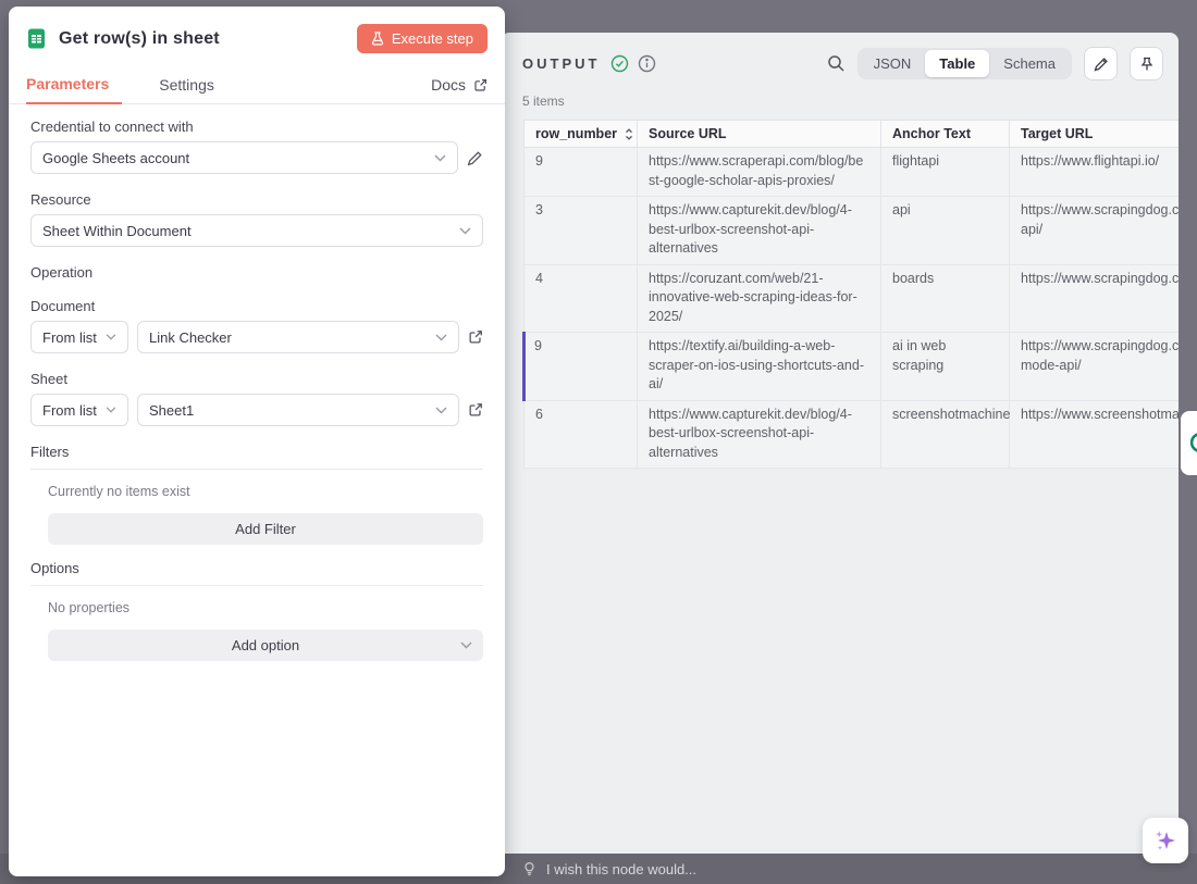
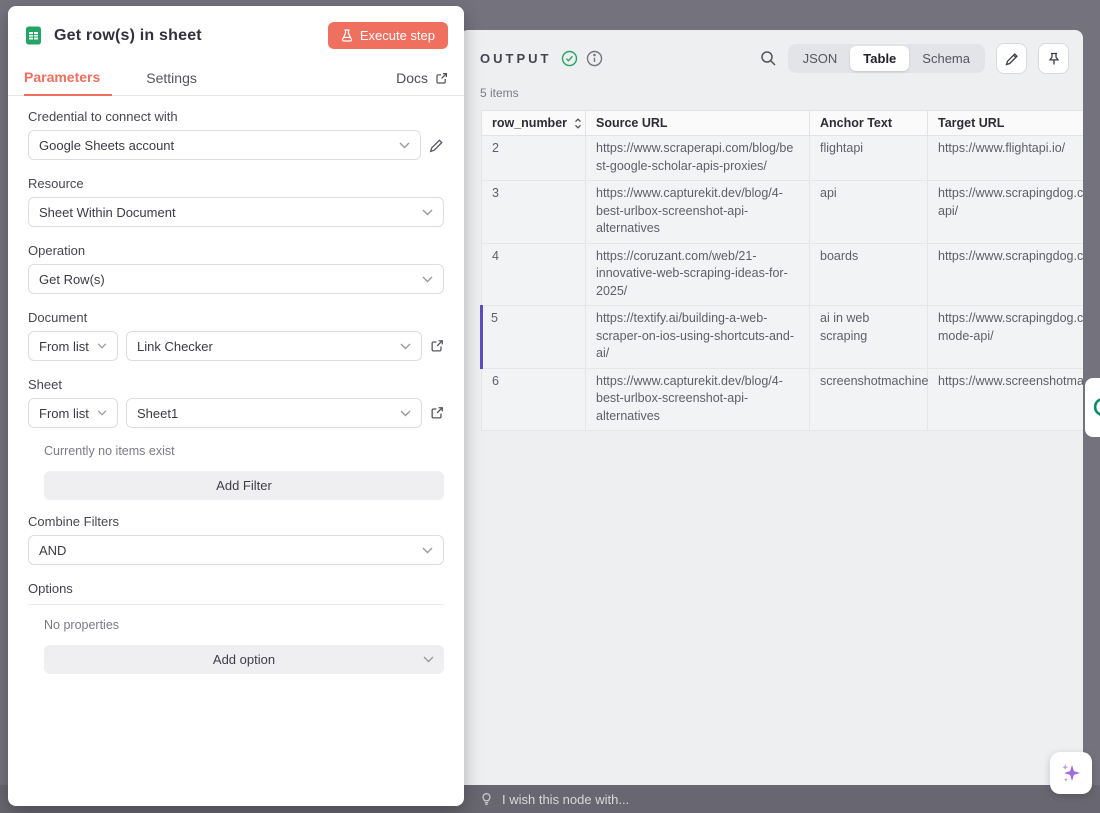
- I wish this node would...
+ I wish this node with...
  OUTPUT
  JSON
  Table
  Schema
  5 items
  row_number	Source URL	Anchor Text	Target URL
- 9	https://www.scraperapi.com/blog/best-google-scholar-apis-proxies/	flightapi	https://www.flightapi.io/
+ 2	https://www.scraperapi.com/blog/best-google-scholar-apis-proxies/	flightapi	https://www.flightapi.io/
  3	https://www.capturekit.dev/blog/4-best-urlbox-screenshot-api-alternatives	api	https://www.scrapingdog.capi/
  4	https://coruzant.com/web/21-innovative-web-scraping-ideas-for-2025/	boards	https://www.scrapingdog.c
- 9	https://textify.ai/building-a-web-scraper-on-ios-using-shortcuts-and-ai/	ai in web scraping	https://www.scrapingdog.cmode-api/
+ 5	https://textify.ai/building-a-web-scraper-on-ios-using-shortcuts-and-ai/	ai in web scraping	https://www.scrapingdog.cmode-api/
  6	https://www.capturekit.dev/blog/4-best-urlbox-screenshot-api-alternatives	screenshotmachine	https://www.screenshotma
  Get row(s) in sheet
  Execute step
  Parameters
  Settings
  Docs
  Credential to connect with
  Google Sheets account
  Resource
  Sheet Within Document
  Operation
+ Get Row(s)
  Document
  From list
  Link Checker
  Sheet
  From list
  Sheet1
- Filters
  Currently no items exist
  Add Filter
+ Combine Filters
+ AND
  Options
  No properties
  Add option
